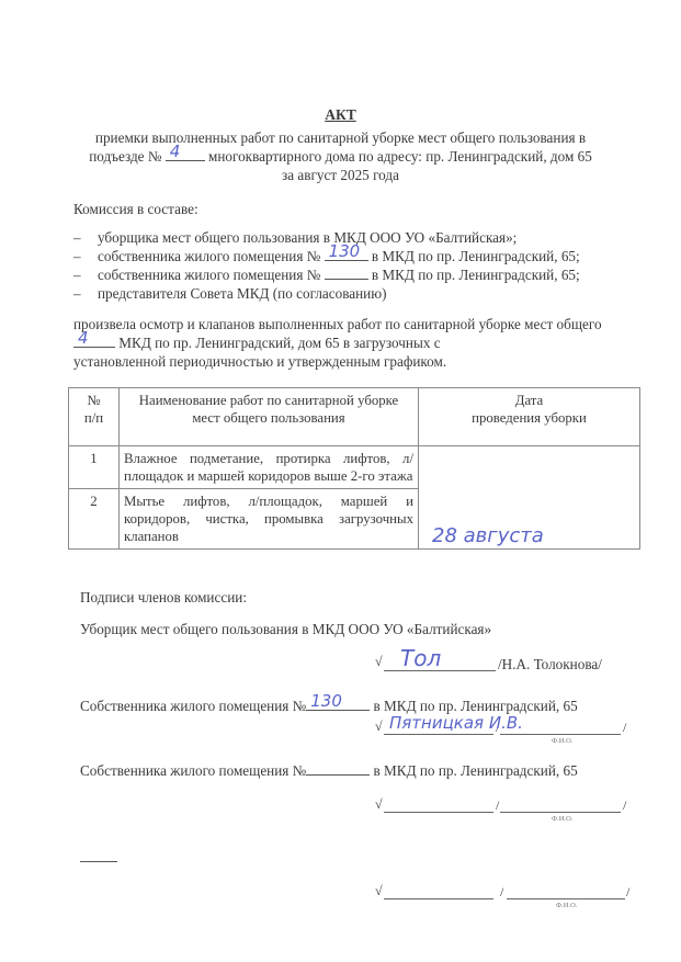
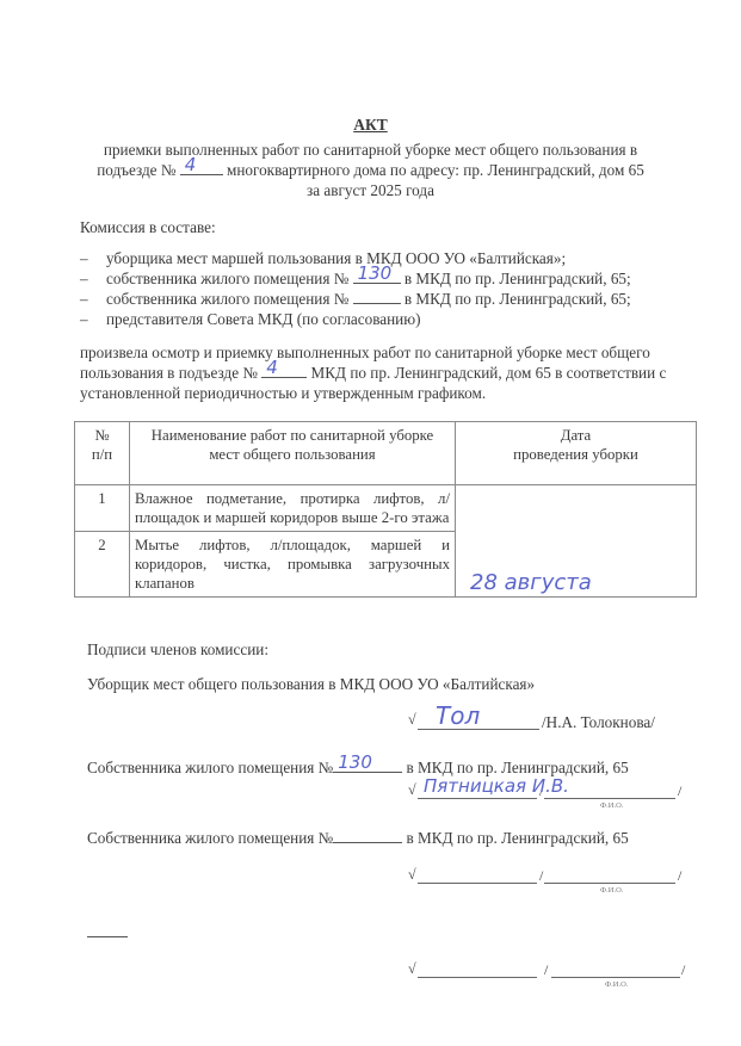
  АКТ
  приемки выполненных работ по санитарной уборке мест общего пользования в
  подъезде №
  4
  многоквартирного дома по адресу: пр. Ленинградский, дом 65
  за август 2025 года
  Комиссия в составе:
  –
- уборщика мест общего пользования в МКД ООО УО «Балтийская»;
+ уборщика мест маршей пользования в МКД ООО УО «Балтийская»;
  –
  собственника жилого помещения №
  130
  в МКД по пр. Ленинградский, 65;
  –
  собственника жилого помещения № в МКД по пр. Ленинградский, 65;
  –
  представителя Совета МКД (по согласованию)
- произвела осмотр и клапанов выполненных работ по санитарной уборке мест общего
+ произвела осмотр и приемку выполненных работ по санитарной уборке мест общего
+ пользования в подъезде №
  4
- МКД по пр. Ленинградский, дом 65 в загрузочных с
+ МКД по пр. Ленинградский, дом 65 в соответствии с
  установленной периодичностью и утвержденным графиком.
  № п/п	Наименование работ по санитарной уборке мест общего пользования	Дата проведения уборки
  1	Влажное подметание, протирка лифтов, л/площадок и маршей коридоров выше 2-го этажа	28 августа
  2	Мытье лифтов, л/площадок, маршей и коридоров, чистка, промывка загрузочных клапанов
  Подписи членов комиссии:
  Уборщик мест общего пользования в МКД ООО УО «Балтийская»
  √
  Тол
  /Н.А. Толокнова/
  Собственника жилого помещения №
  130
  в МКД по пр. Ленинградский, 65
  √
  /
  /
  Пятницкая И.В.
  Собственника жилого помещения № в МКД по пр. Ленинградский, 65
  √
  /
  /
  √
  /
  /
